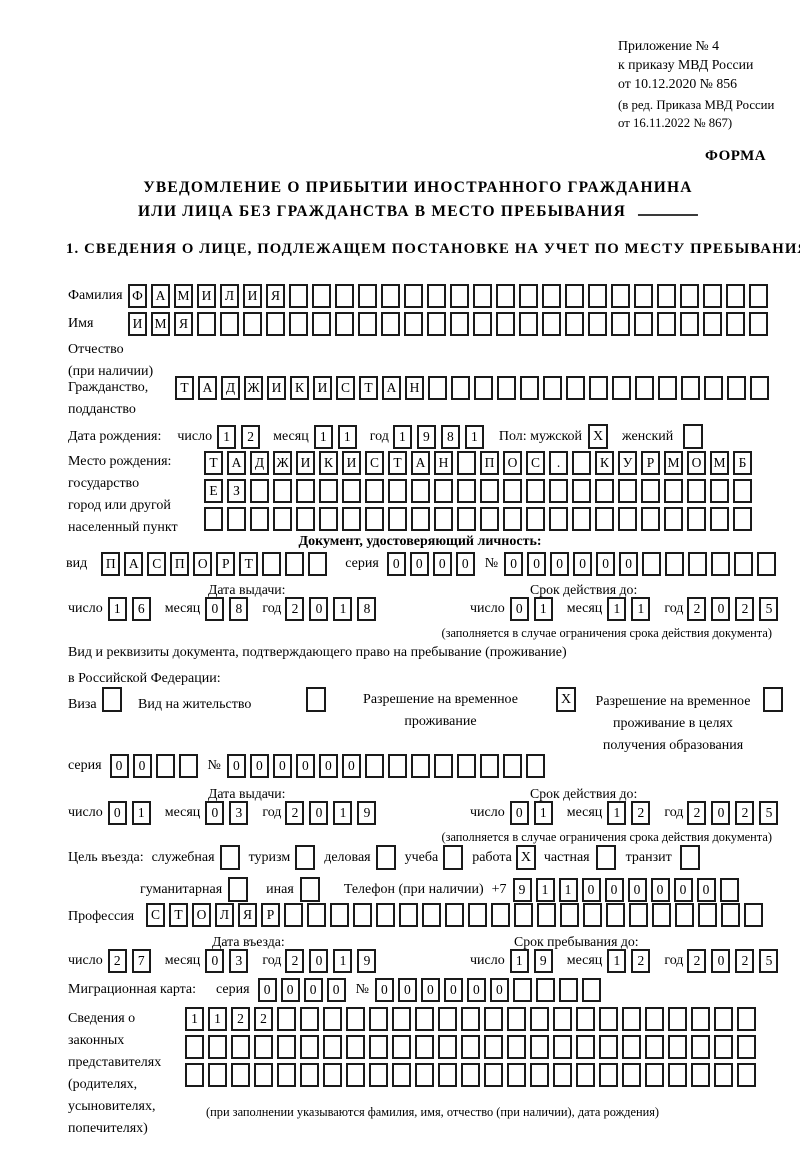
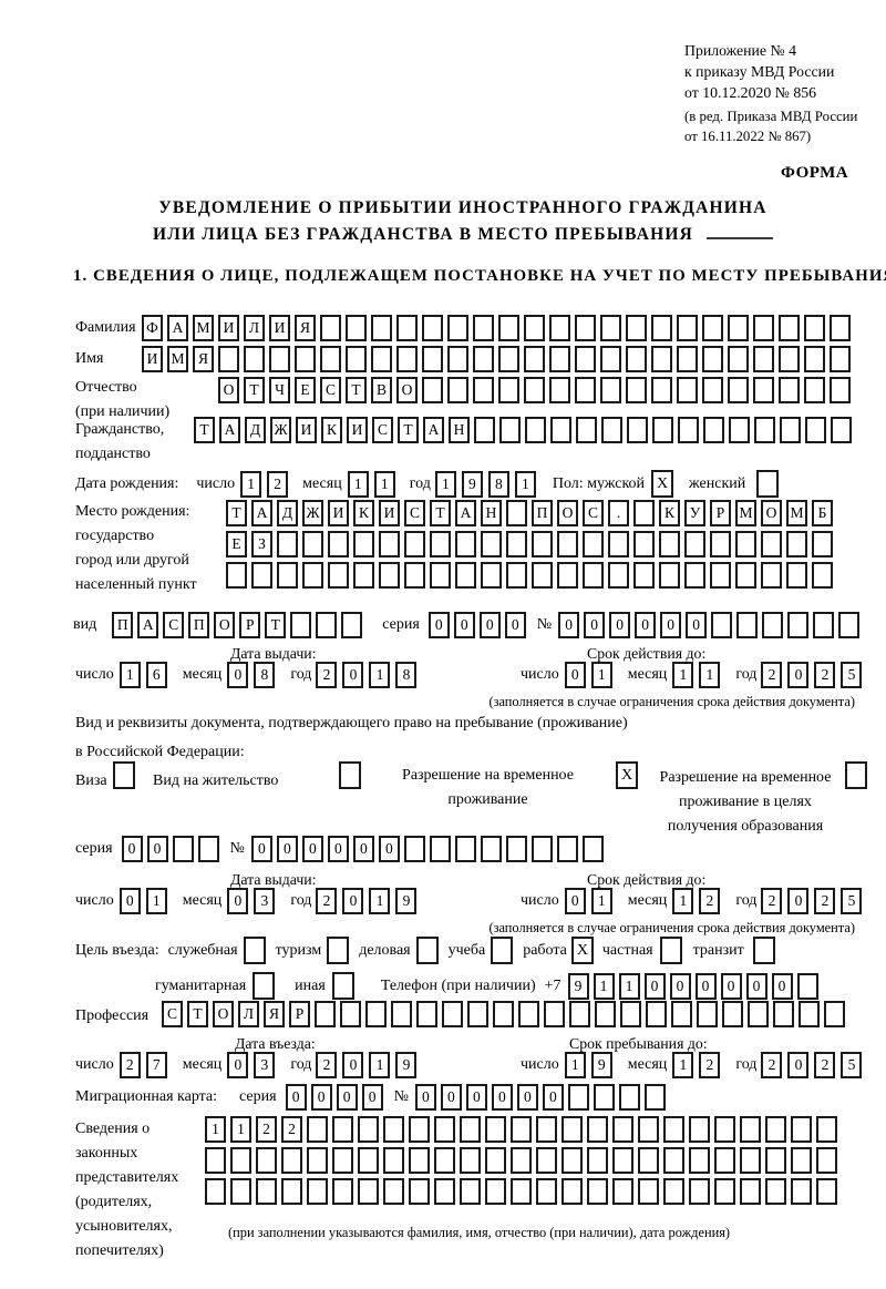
  Приложение № 4
  к приказу МВД России
  от 10.12.2020 № 856
  (в ред. Приказа МВД России
  от 16.11.2022 № 867)
  ФОРМА
  УВЕДОМЛЕНИЕ О ПРИБЫТИИ ИНОСТРАННОГО ГРАЖДАНИНА
  ИЛИ ЛИЦА БЕЗ ГРАЖДАНСТВА В МЕСТО ПРЕБЫВАНИЯ
  1. СВЕДЕНИЯ О ЛИЦЕ, ПОДЛЕЖАЩЕМ ПОСТАНОВКЕ НА УЧЕТ ПО МЕСТУ ПРЕБЫВАНИ
  Фамилия
  Ф А М И Л И Я
  Имя
  И М Я
  Отчество
  (при наличии)
+ О Т Ч Е С Т В О
  Гражданство,
  подданство
  Т А Д Ж И К И С Т А Н
  Дата рождения:
  число
  1 2
  месяц
  1 1
  год
  1 9 8 1
  Пол: мужской
  X
  женский
  Место рождения:
  государство
  город или другой
  населенный пункт
  Т А Д Ж И К И С Т А Н П О С . К У Р М О М Б
  Е З
- Документ, удостоверяющий личность:
  вид
  П А С П О Р Т
  серия
  0 0 0 0
  №
  0 0 0 0 0 0
  Дата выдачи:
  Срок действия до:
  число
  1 6
  месяц
  0 8
  год
  2 0 1 8
  число
  0 1
  месяц
  1 1
  год
  2 0 2 5
  (заполняется в случае ограничения срока действия документа)
  Вид и реквизиты документа, подтверждающего право на пребывание (проживание)
  в Российской Федерации:
  Виза
  Вид на жительство
  Разрешение на временное
  проживание
  X
  Разрешение на временное
  проживание в целях
  получения образования
  серия
  0 0
  №
  0 0 0 0 0 0
  Дата выдачи:
  Срок действия до:
  число
  0 1
  месяц
  0 3
  год
  2 0 1 9
  число
  0 1
  месяц
  1 2
  год
  2 0 2 5
  (заполняется в случае ограничения срока действия документа)
  Цель въезда:
  служебная
  туризм
  деловая
  учеба
  работа
  X
  частная
  транзит
  гуманитарная
  иная
  Телефон (при наличии)
  +7
  9 1 1 0 0 0 0 0 0
  Профессия
  С Т О Л Я Р
  Дата въезда:
  Срок пребывания до:
  число
  2 7
  месяц
  0 3
  год
  2 0 1 9
  число
  1 9
  месяц
  1 2
  год
  2 0 2 5
  Миграционная карта:
  серия
  0 0 0 0
  №
  0 0 0 0 0 0
  Сведения о
  законных
  представителях
  (родителях,
  усыновителях,
  попечителях)
  1 1 2 2
  (при заполнении указываются фамилия, имя, отчество (при наличии), дата рождения)
